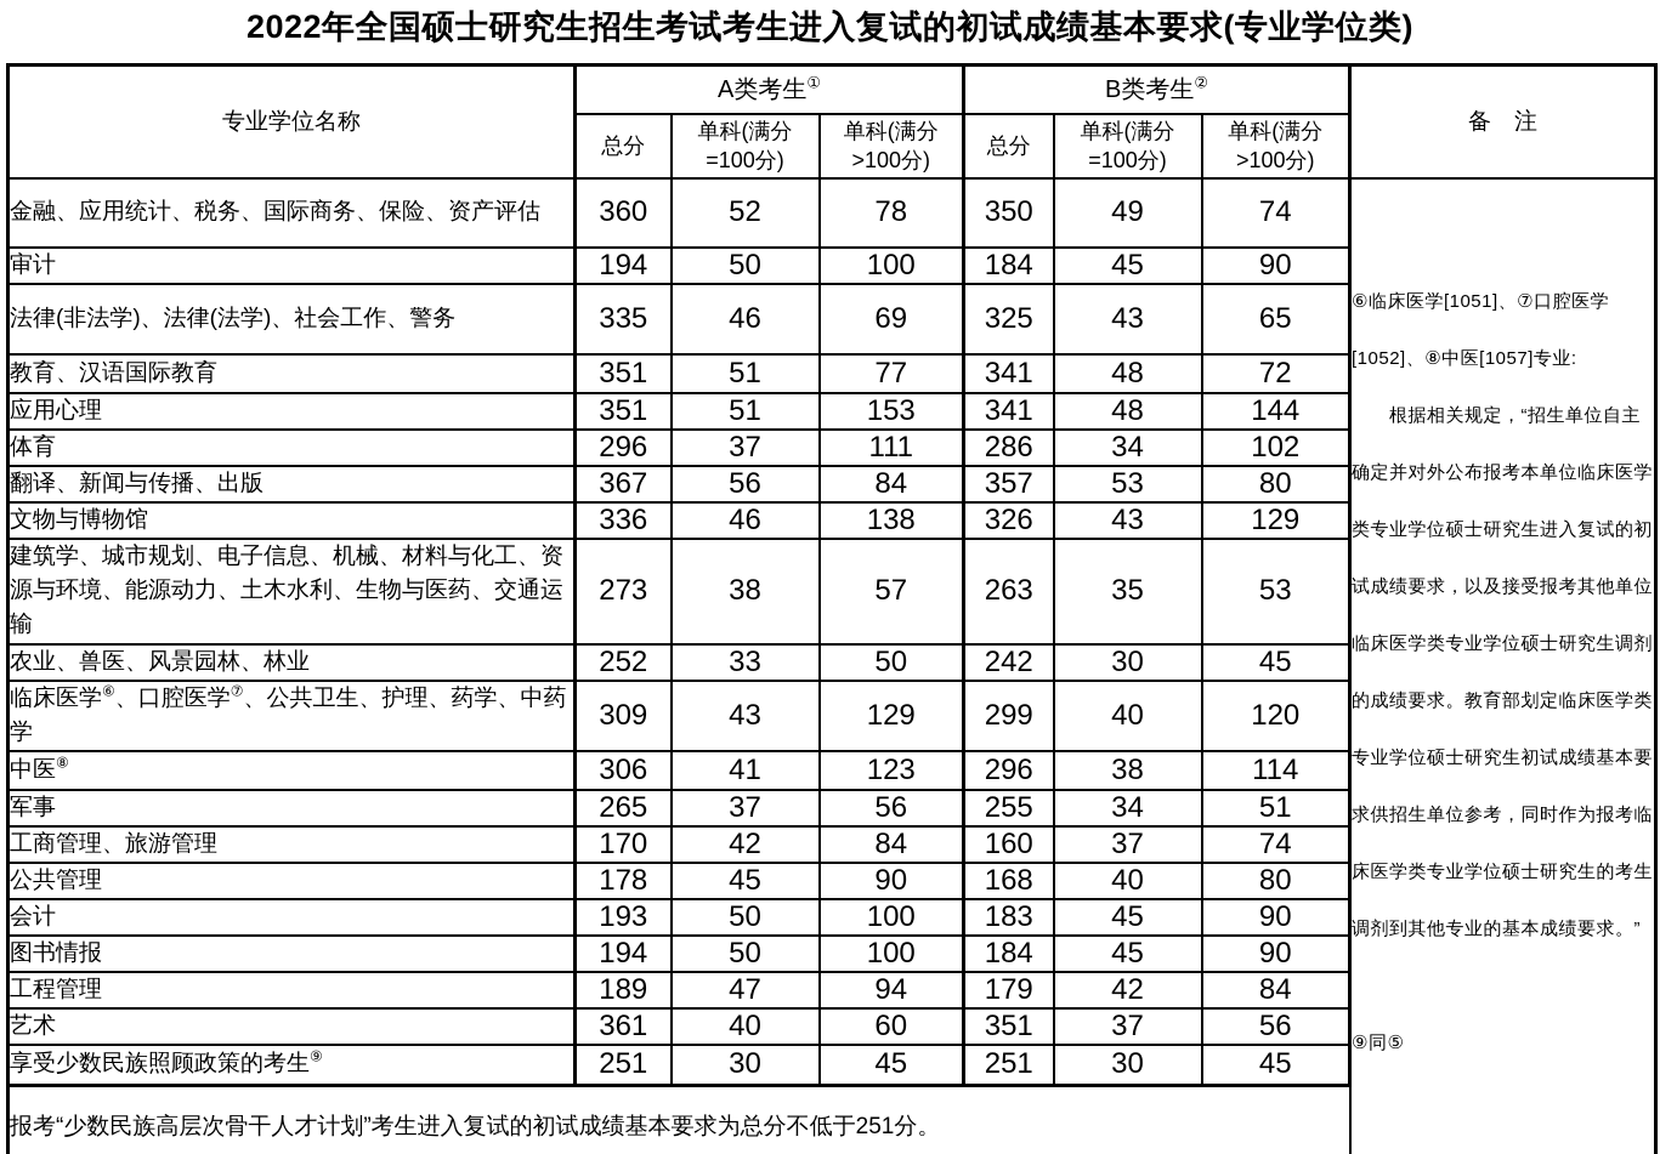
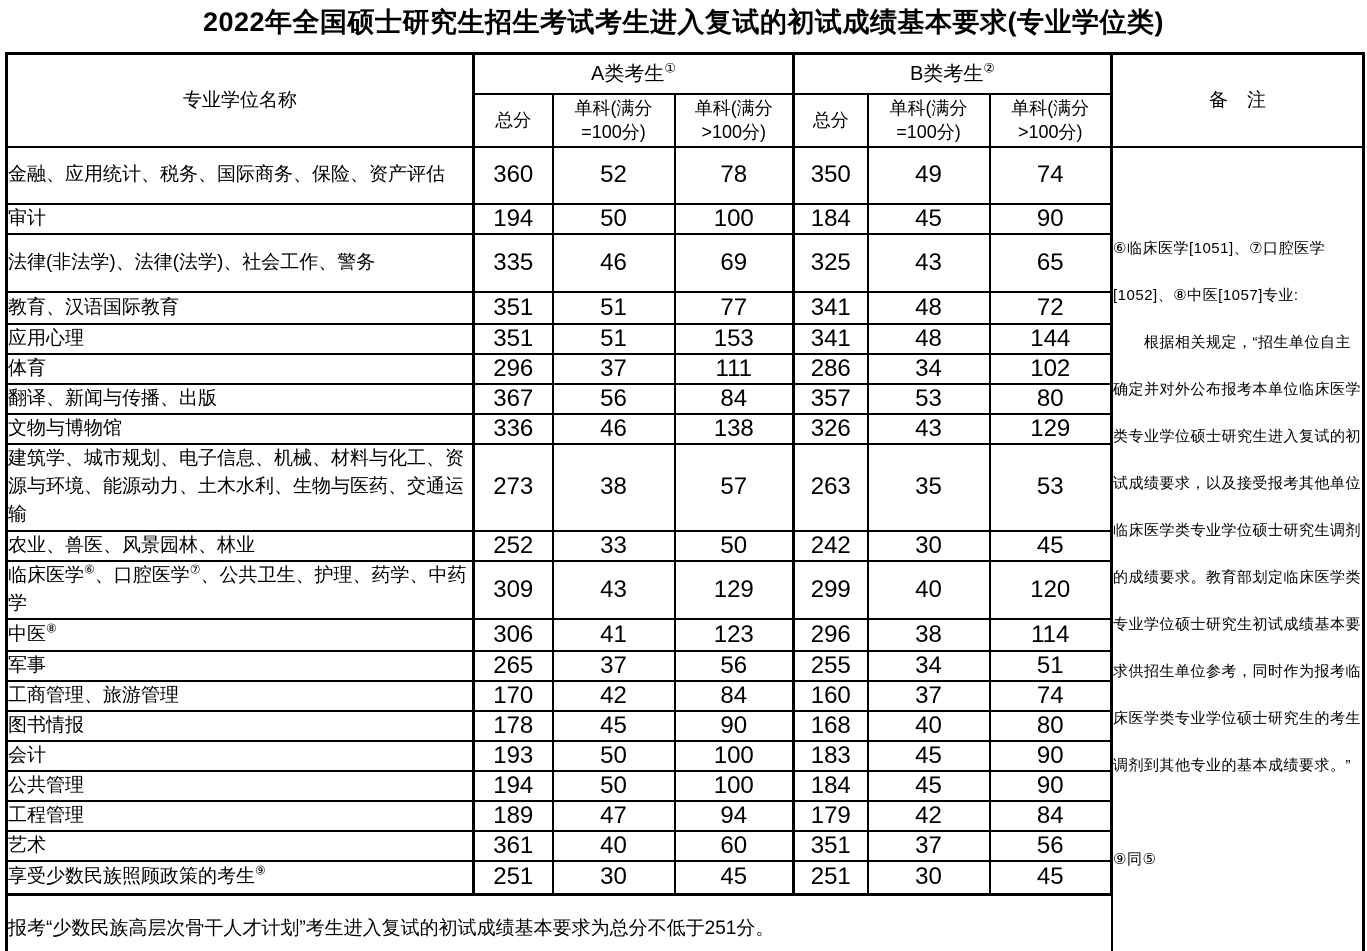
  2022年全国硕士研究生招生考试考生进入复试的初试成绩基本要求(专业学位类)
  专业学位名称	A类考生①	B类考生②	备 注
  总分	单科(满分 =100分)	单科(满分 >100分)	总分	单科(满分 =100分)	单科(满分 >100分)
  金融、应用统计、税务、国际商务、保险、资产评估	360	52	78	350	49	74	⑥临床医学[1051]、⑦口腔医学[1052]、⑧中医[1057]专业: 根据相关规定，“招生单位自主确定并对外公布报考本单位临床医学类专业学位硕士研究生进入复试的初试成绩要求，以及接受报考其他单位临床医学类专业学位硕士研究生调剂的成绩要求。教育部划定临床医学类专业学位硕士研究生初试成绩基本要求供招生单位参考，同时作为报考临床医学类专业学位硕士研究生的考生调剂到其他专业的基本成绩要求。”⑨同⑤
  审计	194	50	100	184	45	90
  法律(非法学)、法律(法学)、社会工作、警务	335	46	69	325	43	65
  教育、汉语国际教育	351	51	77	341	48	72
  应用心理	351	51	153	341	48	144
  体育	296	37	111	286	34	102
  翻译、新闻与传播、出版	367	56	84	357	53	80
  文物与博物馆	336	46	138	326	43	129
  建筑学、城市规划、电子信息、机械、材料与化工、资源与环境、能源动力、土木水利、生物与医药、交通运输	273	38	57	263	35	53
  农业、兽医、风景园林、林业	252	33	50	242	30	45
  临床医学⑥、口腔医学⑦、公共卫生、护理、药学、中药学	309	43	129	299	40	120
  中医⑧	306	41	123	296	38	114
  军事	265	37	56	255	34	51
  工商管理、旅游管理	170	42	84	160	37	74
- 公共管理	178	45	90	168	40	80
+ 图书情报	178	45	90	168	40	80
  会计	193	50	100	183	45	90
- 图书情报	194	50	100	184	45	90
+ 公共管理	194	50	100	184	45	90
  工程管理	189	47	94	179	42	84
  艺术	361	40	60	351	37	56
  享受少数民族照顾政策的考生⑨	251	30	45	251	30	45
  报考“少数民族高层次骨干人才计划”考生进入复试的初试成绩基本要求为总分不低于251分。
